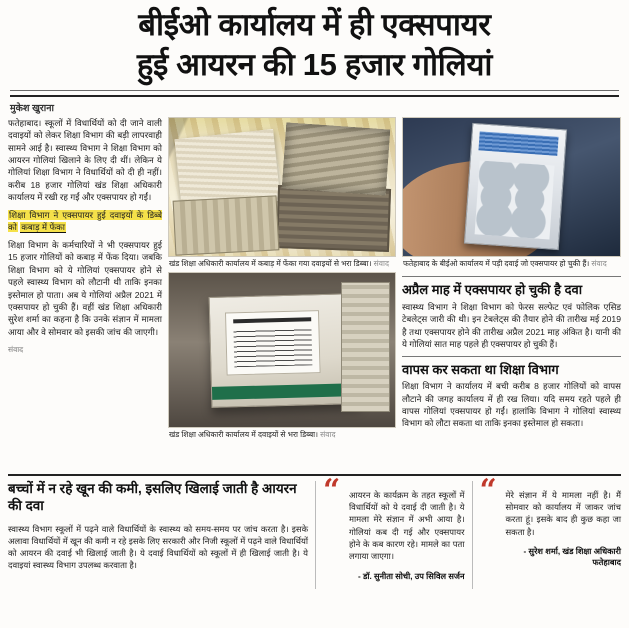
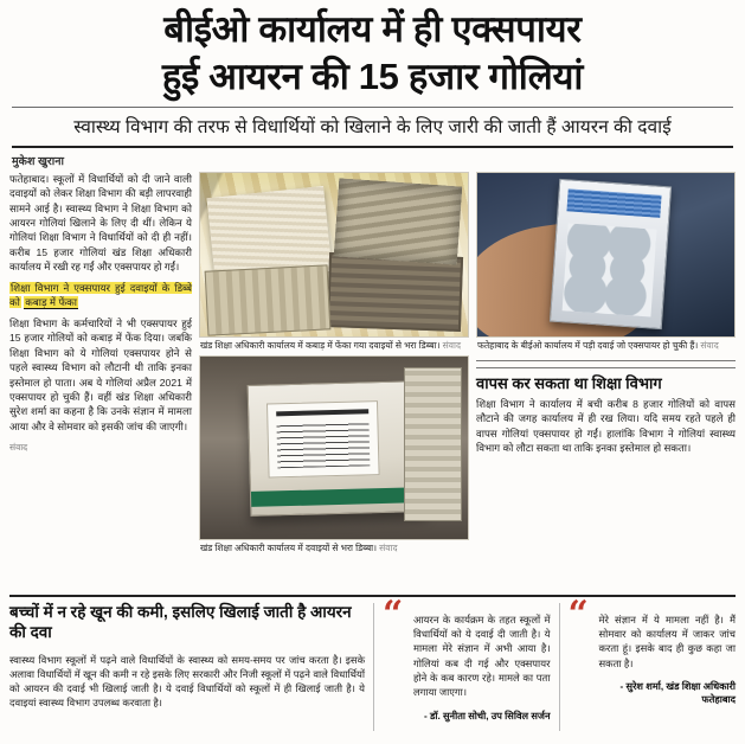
  बीईओ कार्यालय में ही एक्सपायर
  हुई आयरन की 15 हजार गोलियां
+ स्वास्थ्य विभाग की तरफ से विधार्थियों को खिलाने के लिए जारी की जाती हैं आयरन की दवाई
  मुकेश खुराना
- फतेहाबाद। स्कूलों में विधार्थियों को दी जाने वाली दवाइयों को लेकर शिक्षा विभाग की बड़ी लापरवाही सामने आई है। स्वास्थ्य विभाग ने शिक्षा विभाग को आयरन गोलियां खिलाने के लिए दी थीं। लेकिन ये गोलियां शिक्षा विभाग ने विधार्थियों को दी ही नहीं। करीब 18 हजार गोलियां खंड शिक्षा अधिकारी कार्यालय में रखी रह गईं और एक्सपायर हो गईं।
+ फतेहाबाद। स्कूलों में विधार्थियों को दी जाने वाली दवाइयों को लेकर शिक्षा विभाग की बड़ी लापरवाही सामने आई है। स्वास्थ्य विभाग ने शिक्षा विभाग को आयरन गोलियां खिलाने के लिए दी थीं। लेकिन ये गोलियां शिक्षा विभाग ने विधार्थियों को दी ही नहीं। करीब 15 हजार गोलियां खंड शिक्षा अधिकारी कार्यालय में रखी रह गईं और एक्सपायर हो गईं।
  शिक्षा विभाग ने एक्सपायर हुई दवाइयों के डिब्बे को कबाड़ में फेंका
  शिक्षा विभाग के कर्मचारियों ने भी एक्सपायर हुई 15 हजार गोलियों को कबाड़ में फेंक दिया। जबकि शिक्षा विभाग को ये गोलियां एक्सपायर होने से पहले स्वास्थ्य विभाग को लौटानी थी ताकि इनका इस्तेमाल हो पाता। अब ये गोलियां अप्रैल 2021 में एक्सपायर हो चुकी हैं। वहीं खंड शिक्षा अधिकारी सुरेश शर्मा का कहना है कि उनके संज्ञान में मामला आया और वे सोमवार को इसकी जांच की जाएगी।
  संवाद
  खंड शिक्षा अधिकारी कार्यालय में कबाड़ में फेंका गया दवाइयों से भरा डिब्बा। संवाद
  खंड शिक्षा अधिकारी कार्यालय में दवाइयों से भरा डिब्बा। संवाद
  फतेहाबाद के बीईओ कार्यालय में पड़ी दवाई जो एक्सपायर हो चुकी हैं। संवाद
- अप्रैल माह में एक्सपायर हो चुकी है दवा
- स्वास्थ्य विभाग ने शिक्षा विभाग को फेरस सल्फेट एवं फोलिक एसिड टेबलेट्स जारी की थी। इन टेबलेट्स की तैयार होने की तारीख मई 2019 है तथा एक्सपायर होने की तारीख अप्रैल 2021 माह अंकित है। यानी की ये गोलियां सात माह पहले ही एक्सपायर हो चुकी हैं।
  वापस कर सकता था शिक्षा विभाग
  शिक्षा विभाग ने कार्यालय में बची करीब 8 हजार गोलियों को वापस लौटाने की जगह कार्यालय में ही रख लिया। यदि समय रहते पहले ही वापस गोलियां एक्सपायर हो गईं। हालांकि विभाग ने गोलियां स्वास्थ्य विभाग को लौटा सकता था ताकि इनका इस्तेमाल हो सकता।
  बच्चों में न रहे खून की कमी, इसलिए खिलाई जाती है आयरन की दवा
  स्वास्थ्य विभाग स्कूलों में पढ़ने वाले विधार्थियों के स्वास्थ्य को समय-समय पर जांच करता है। इसके अलावा विधार्थियों में खून की कमी न रहे इसके लिए सरकारी और निजी स्कूलों में पढ़ने वाले विधार्थियों को आयरन की दवाई भी खिलाई जाती है। ये दवाई विधार्थियों को स्कूलों में ही खिलाई जाती है। ये दवाइयां स्वास्थ्य विभाग उपलब्ध करवाता है।
  “
  आयरन के कार्यक्रम के तहत स्कूलों में विधार्थियों को ये दवाई दी जाती है। ये मामला मेरे संज्ञान में अभी आया है। गोलियां कब दी गई और एक्सपायर होने के कब कारण रहे। मामले का पता लगाया जाएगा।
  - डॉ. सुनीता सोची, उप सिविल सर्जन
  “
  मेरे संज्ञान में ये मामला नहीं है। मैं सोमवार को कार्यालय में जाकर जांच करता हूं। इसके बाद ही कुछ कहा जा सकता है।
  - सुरेश शर्मा, खंड शिक्षा अधिकारी फतेहाबाद
